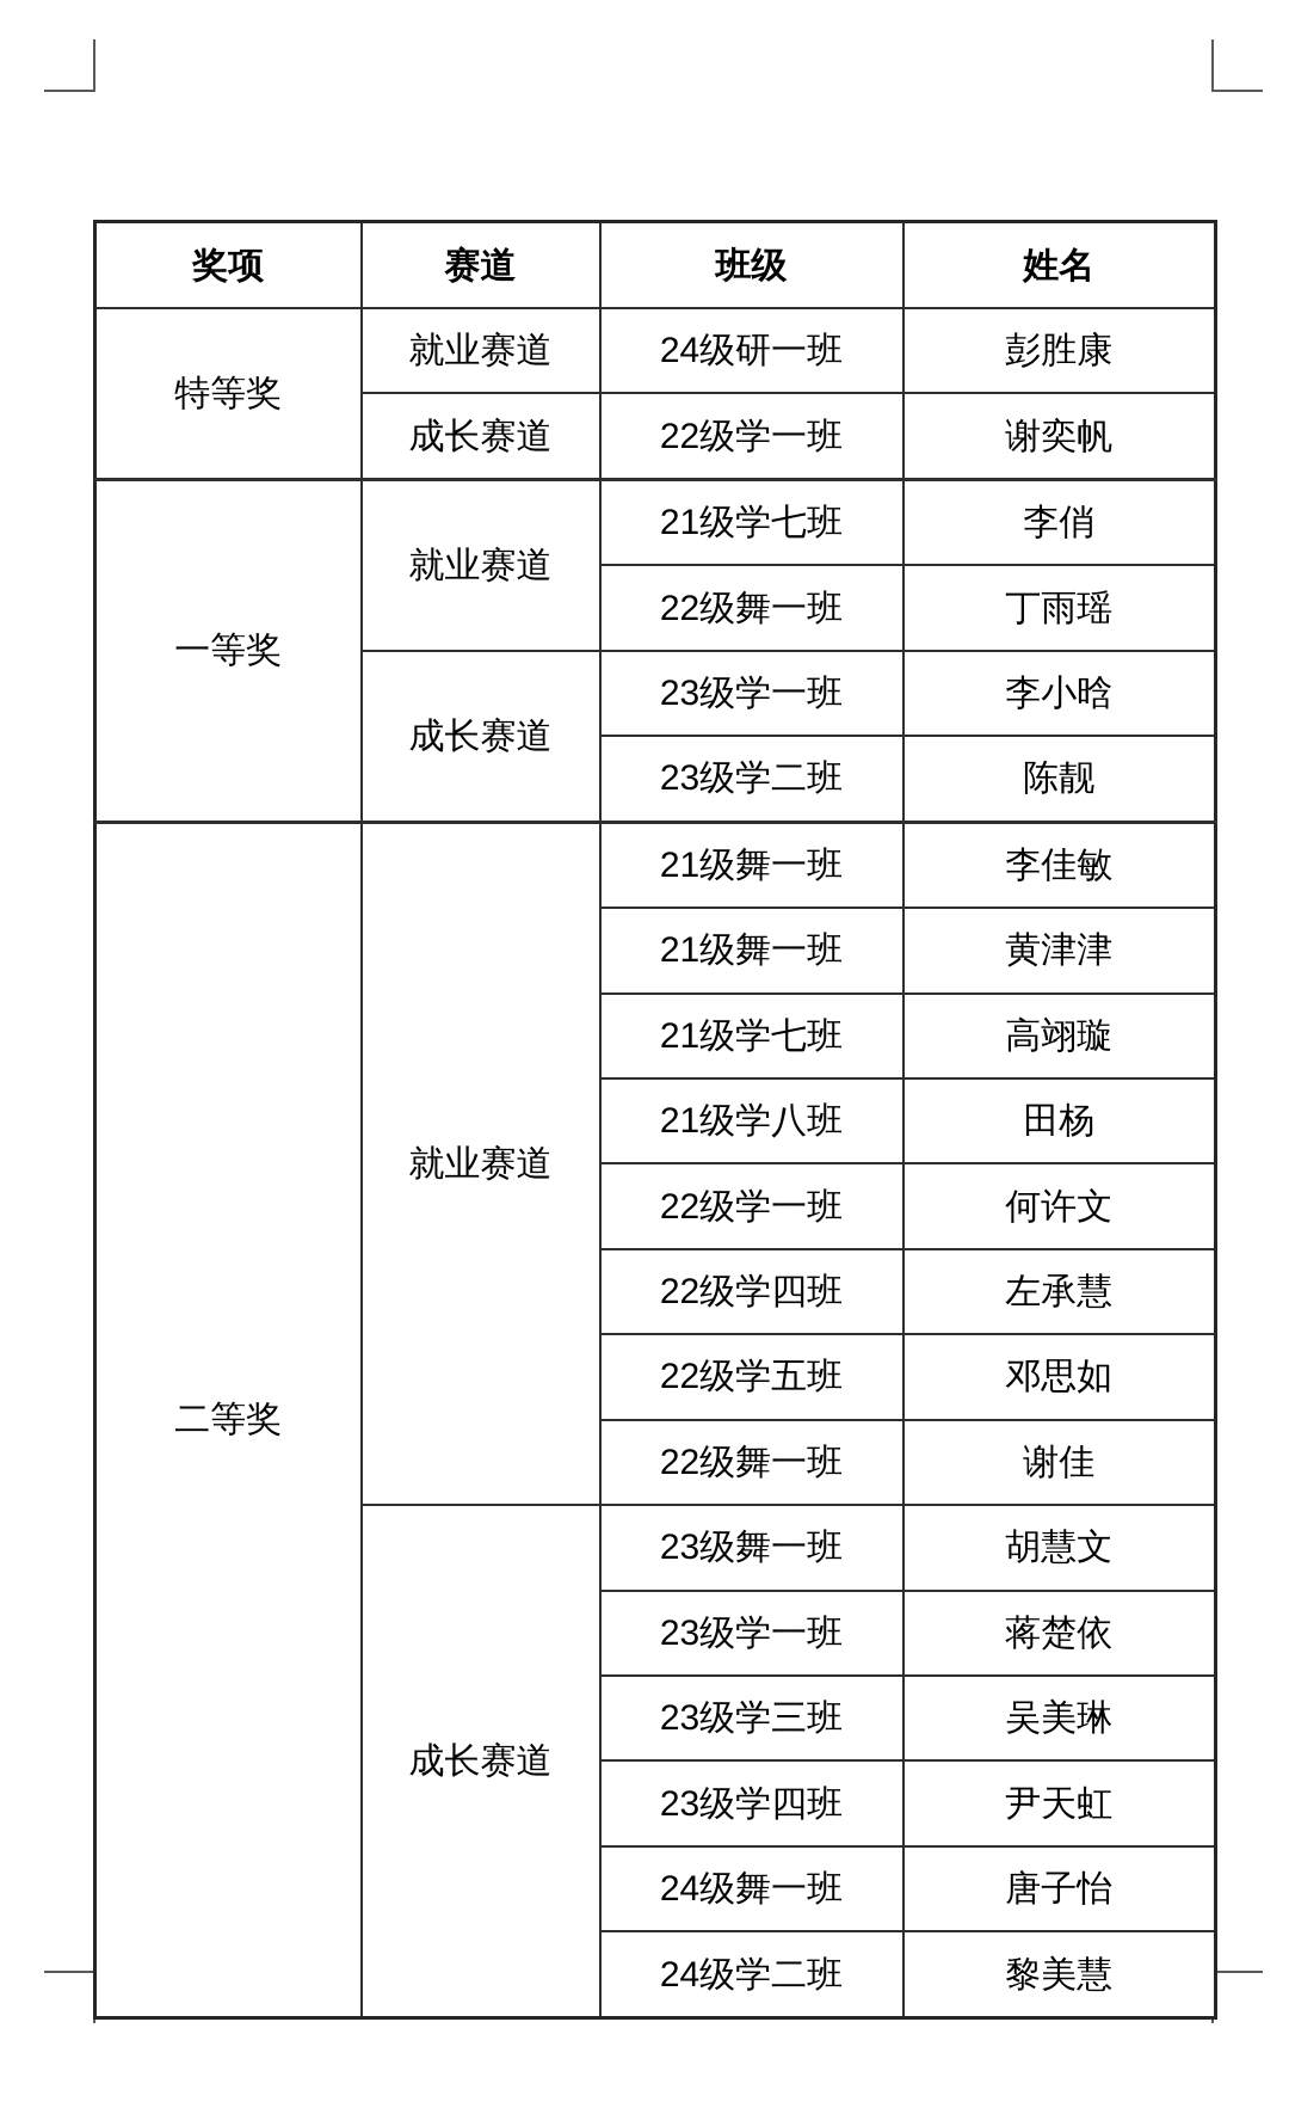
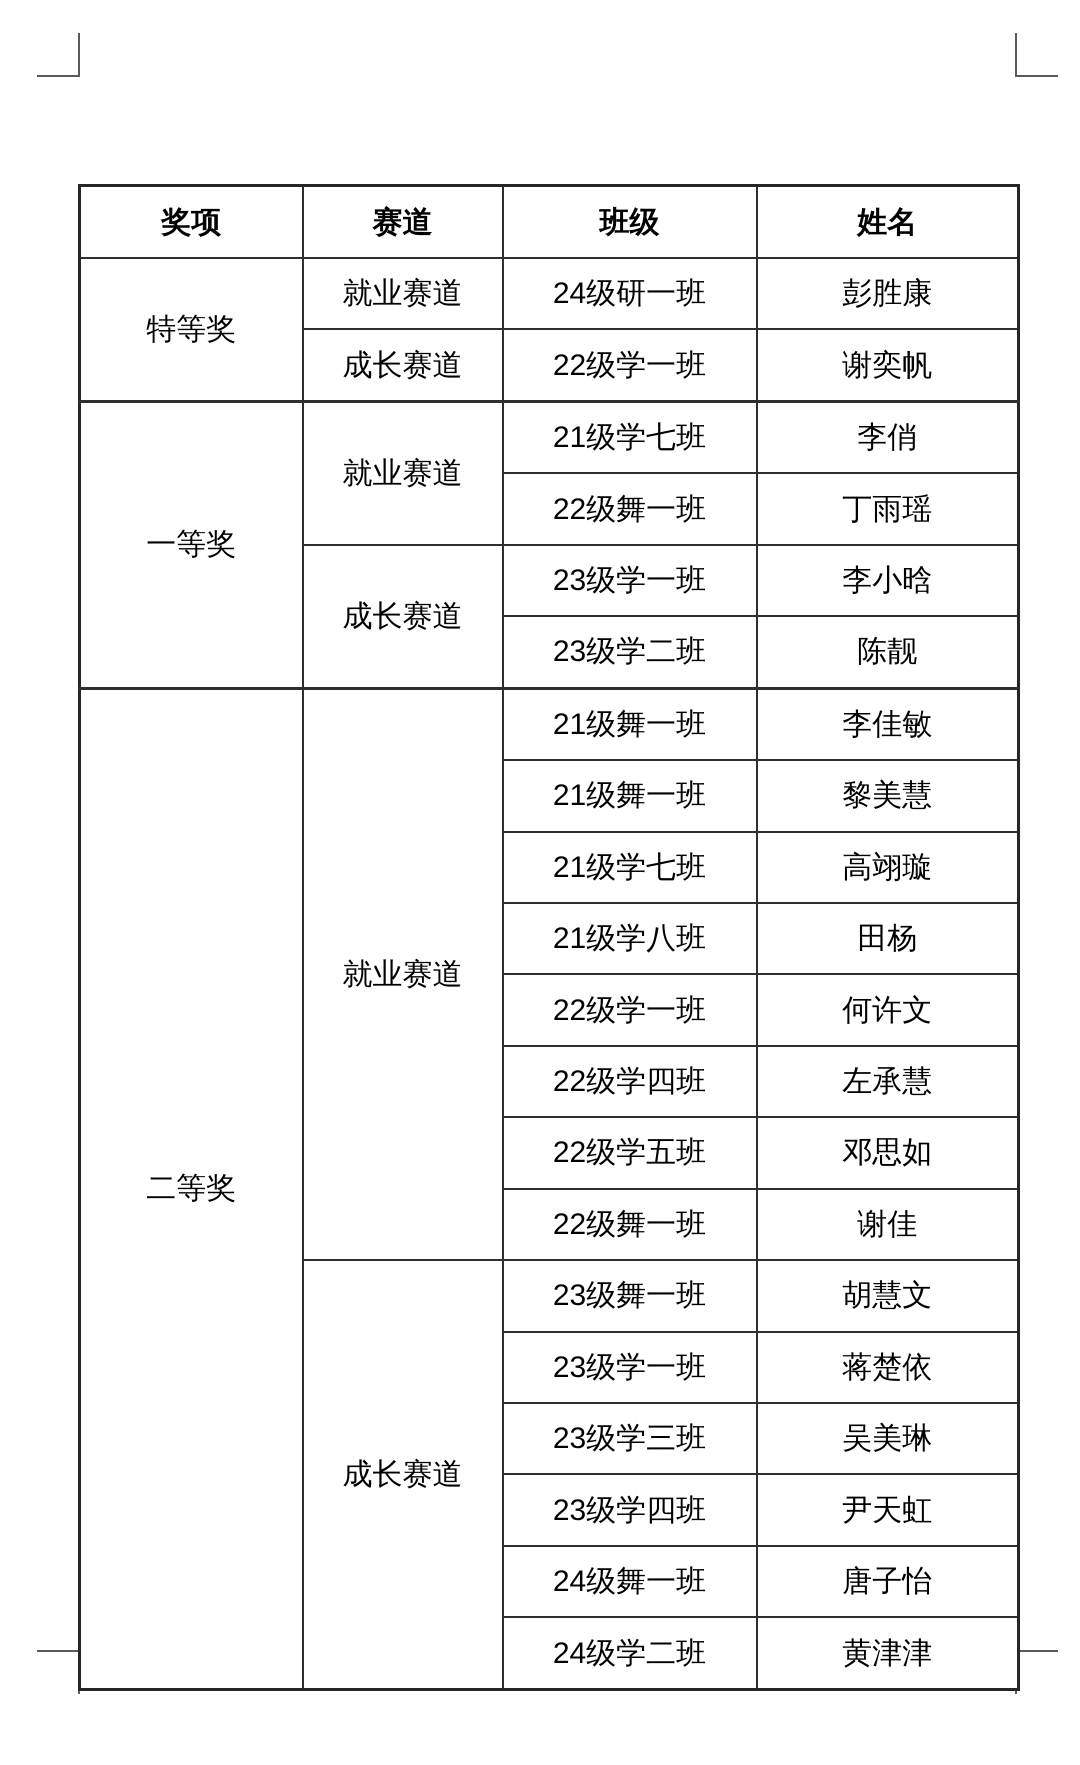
  奖项	赛道	班级	姓名
  特等奖	就业赛道	24级研一班	彭胜康
  成长赛道	22级学一班	谢奕帆
  一等奖	就业赛道	21级学七班	李俏
  22级舞一班	丁雨瑶
  成长赛道	23级学一班	李小晗
  23级学二班	陈靓
  二等奖	就业赛道	21级舞一班	李佳敏
- 21级舞一班	黄津津
+ 21级舞一班	黎美慧
  21级学七班	高翊璇
  21级学八班	田杨
  22级学一班	何许文
  22级学四班	左承慧
  22级学五班	邓思如
  22级舞一班	谢佳
  成长赛道	23级舞一班	胡慧文
  23级学一班	蒋楚依
  23级学三班	吴美琳
  23级学四班	尹天虹
  24级舞一班	唐子怡
- 24级学二班	黎美慧
+ 24级学二班	黄津津
